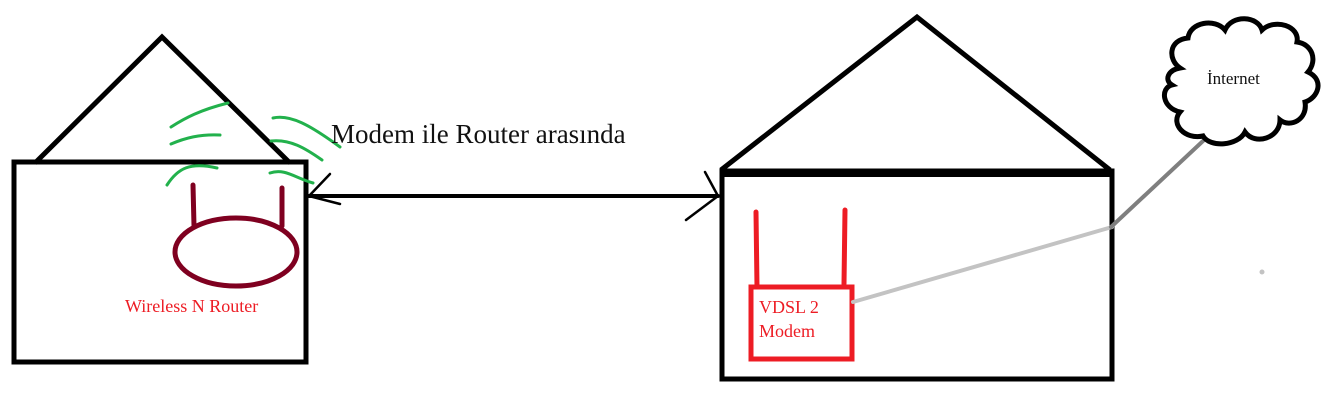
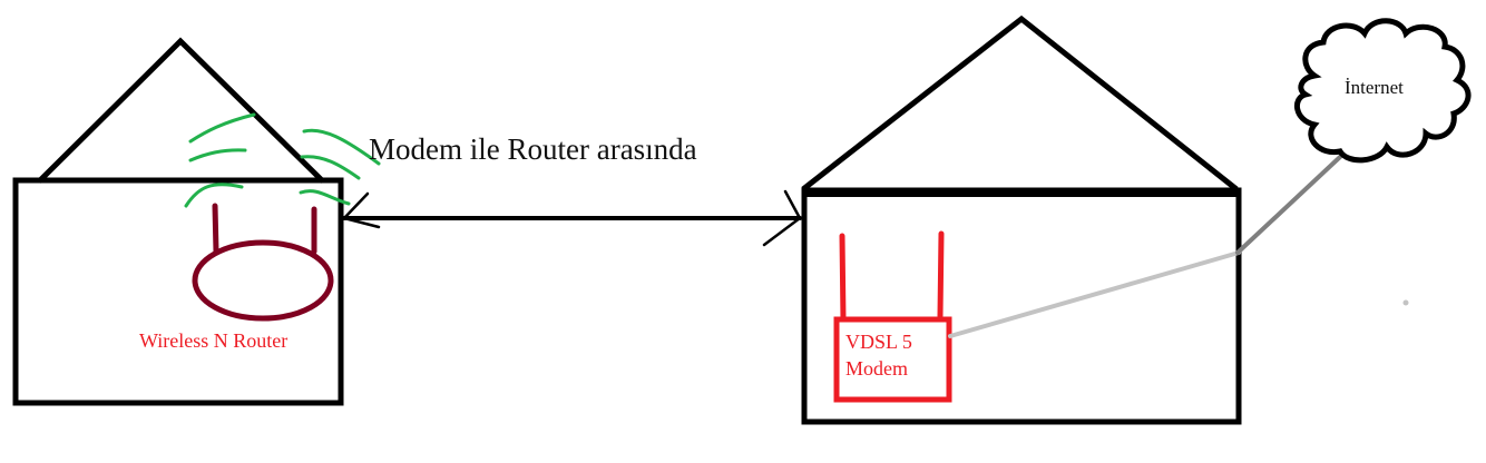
  Modem ile Router arasında
  Wireless N Router
- VDSL 2
+ VDSL 5
  Modem
  İnternet
